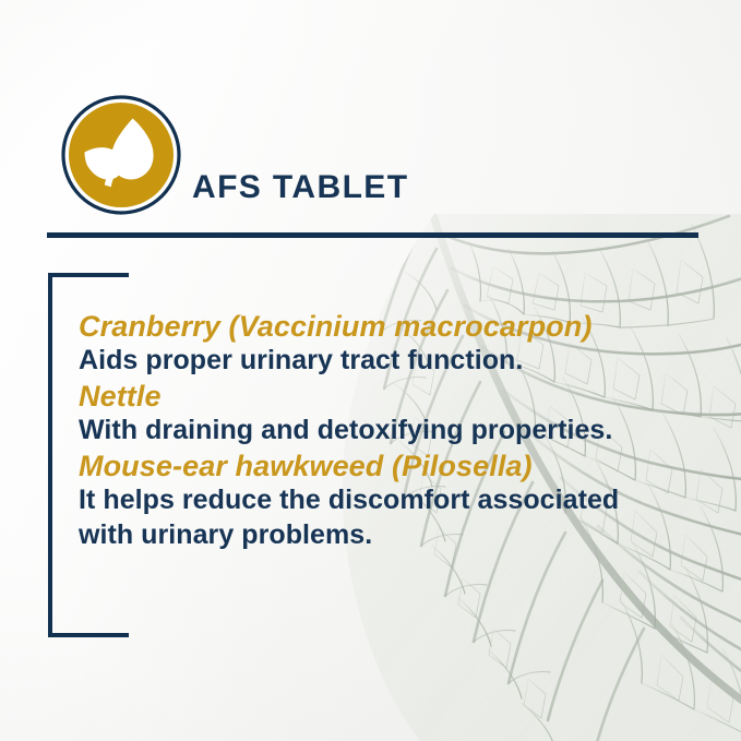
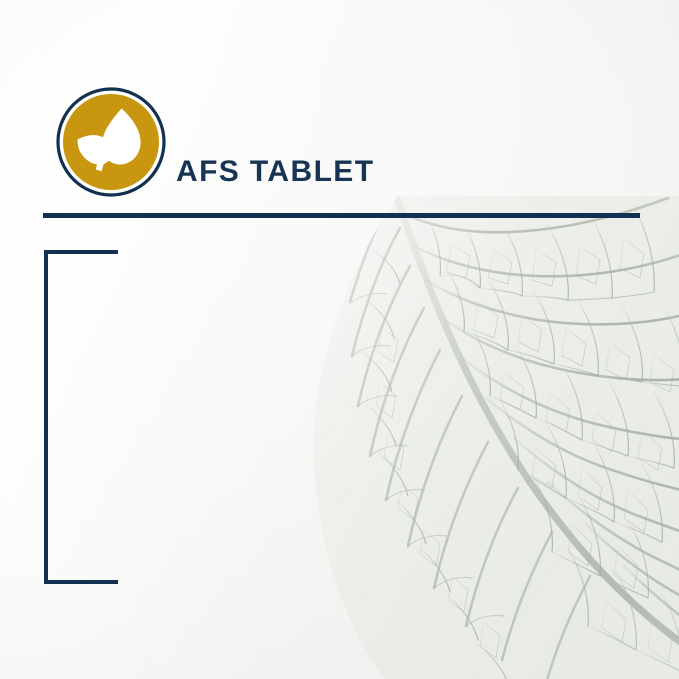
  AFS TABLET
- Cranberry (Vaccinium macrocarpon)
- Aids proper urinary tract function.
- Nettle
- With draining and detoxifying properties.
- Mouse-ear hawkweed (Pilosella)
- It helps reduce the discomfort associated
- with urinary problems.
